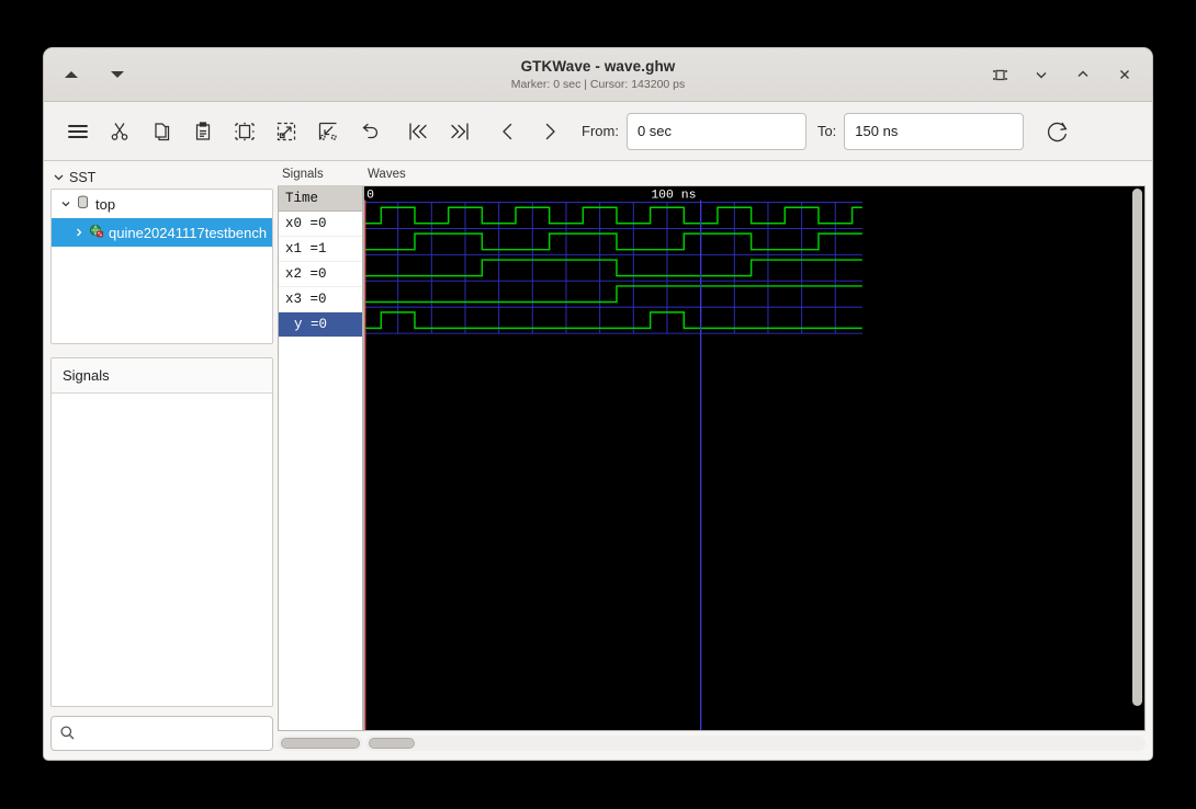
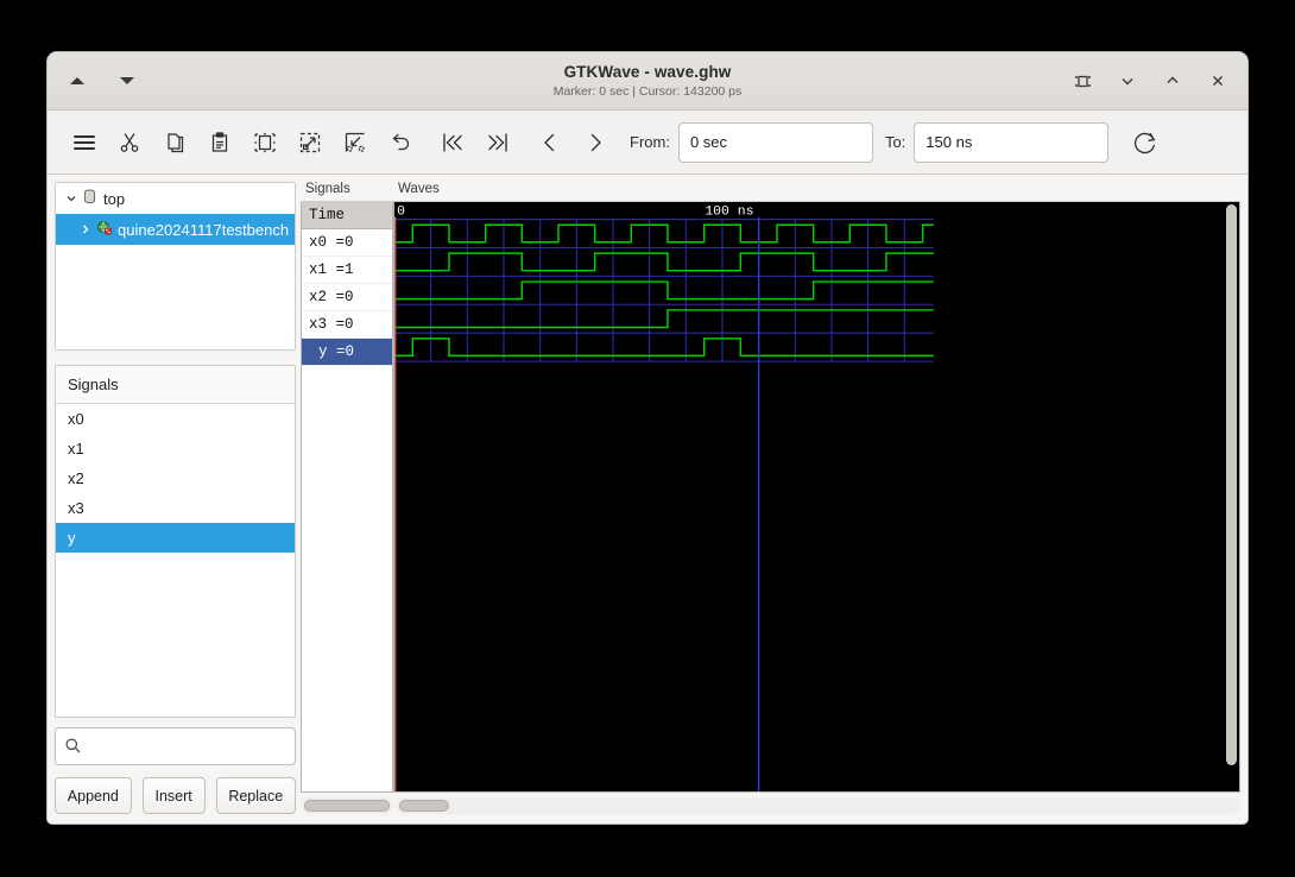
  GTKWave - wave.ghw
  Marker: 0 sec | Cursor: 143200 ps
  From:
  0 sec
  To:
  150 ns
- SST
  top
  quine20241117testbench
  Signals
+ x0
+ x1
+ x2
+ x3
+ y
+ Append
+ Insert
+ Replace
  Signals
  Time
  x0 =0
  x1 =1
  x2 =0
  x3 =0
  y =0
  Waves
  0
  100 ns
